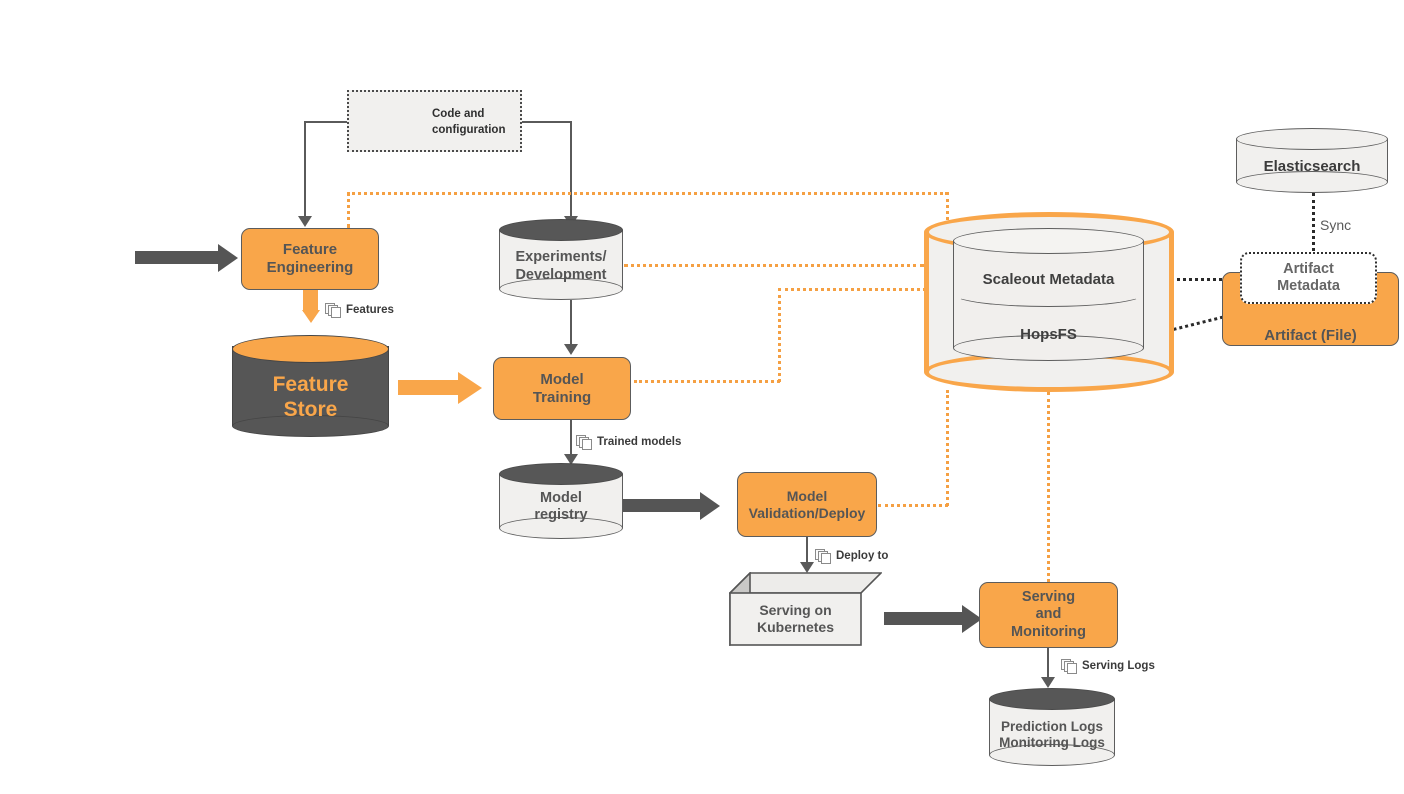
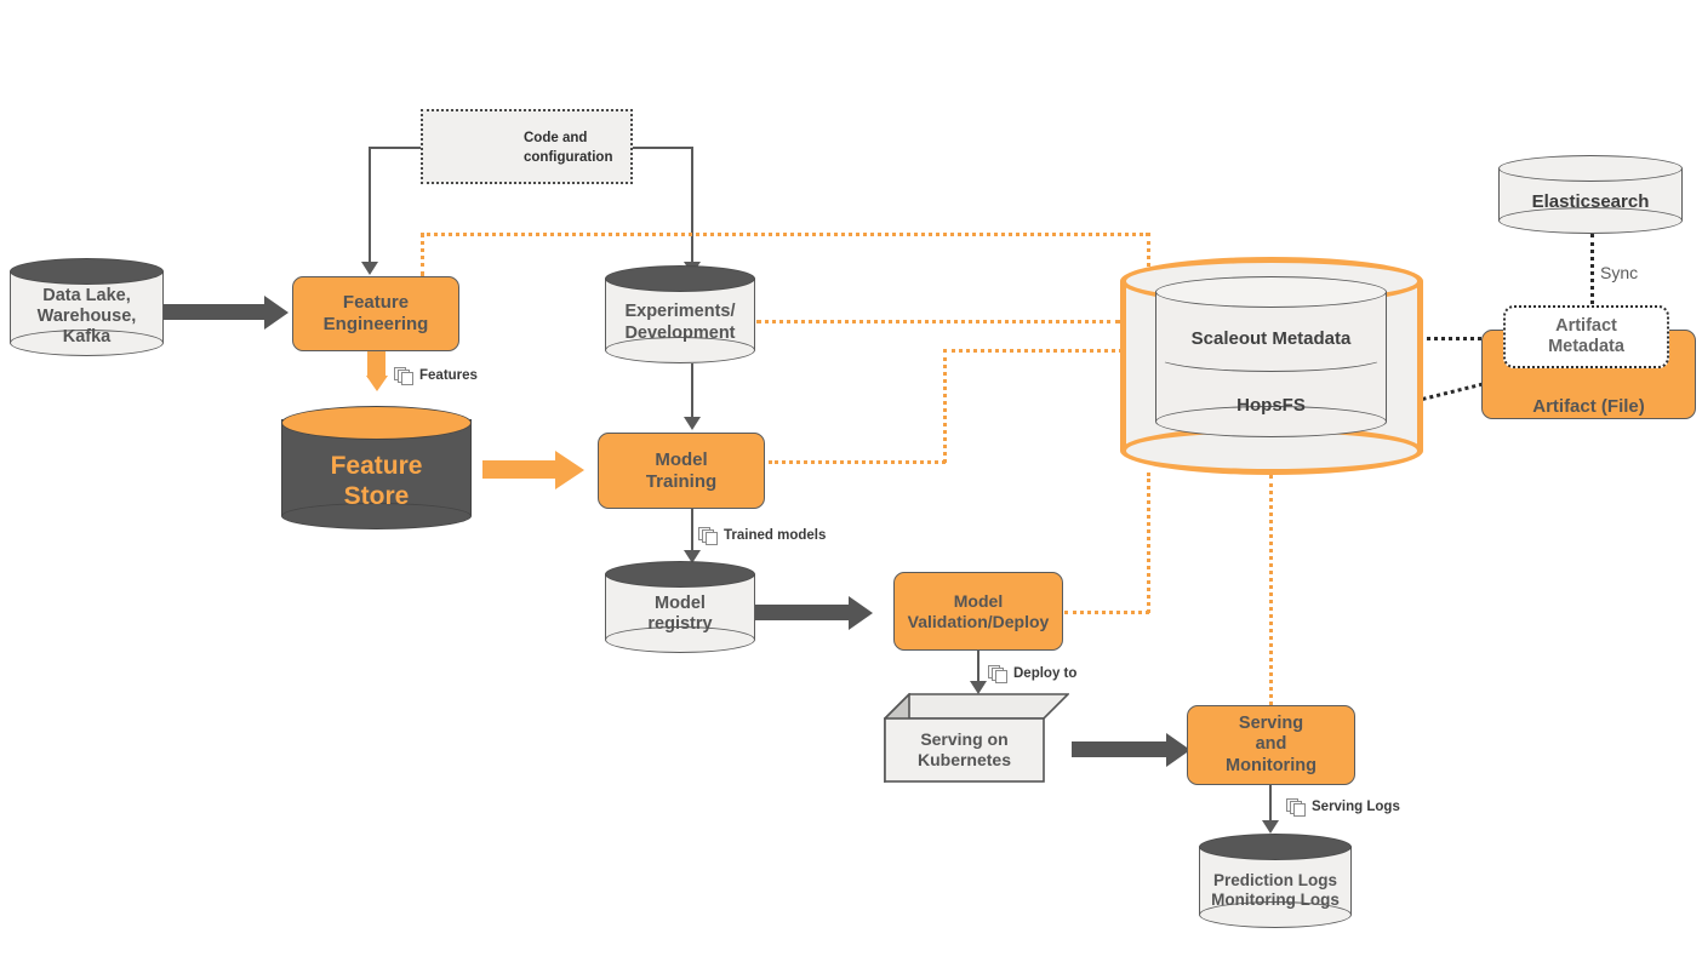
+ Data Lake,
+ Warehouse,
+ Kafka
  Code and
  configuration
  Feature
  Engineering
  Feature
  Store
  Experiments/
  Development
  Model
  Training
  Model
  registry
  Model
  Validation/Deploy
  Serving on
  Kubernetes
  Serving
  and
  Monitoring
  Prediction Logs
  Monitoring Logs
  Scaleout Metadata
  HopsFS
  Elasticsearch
  Artifact (File)
  Artifact
  Metadata
  Features
  Trained models
  Deploy to
  Serving Logs
  Sync
